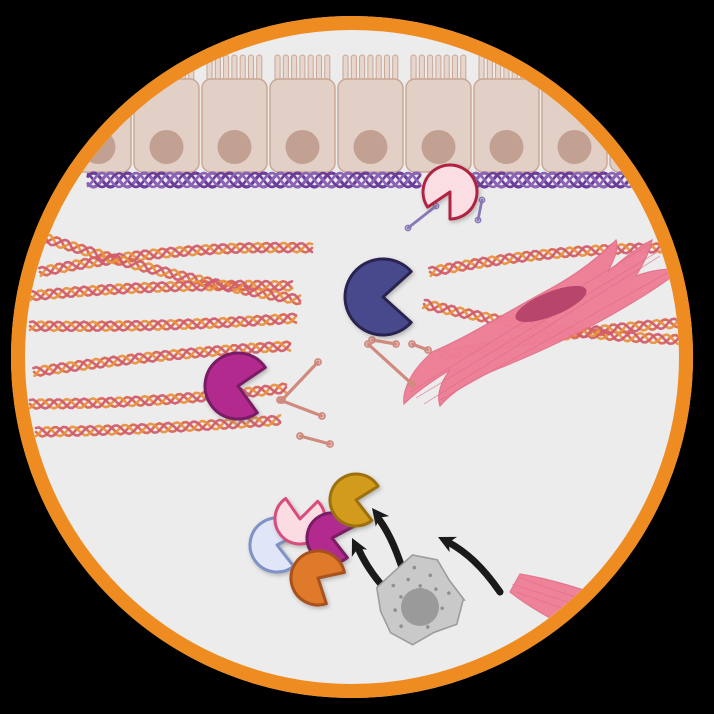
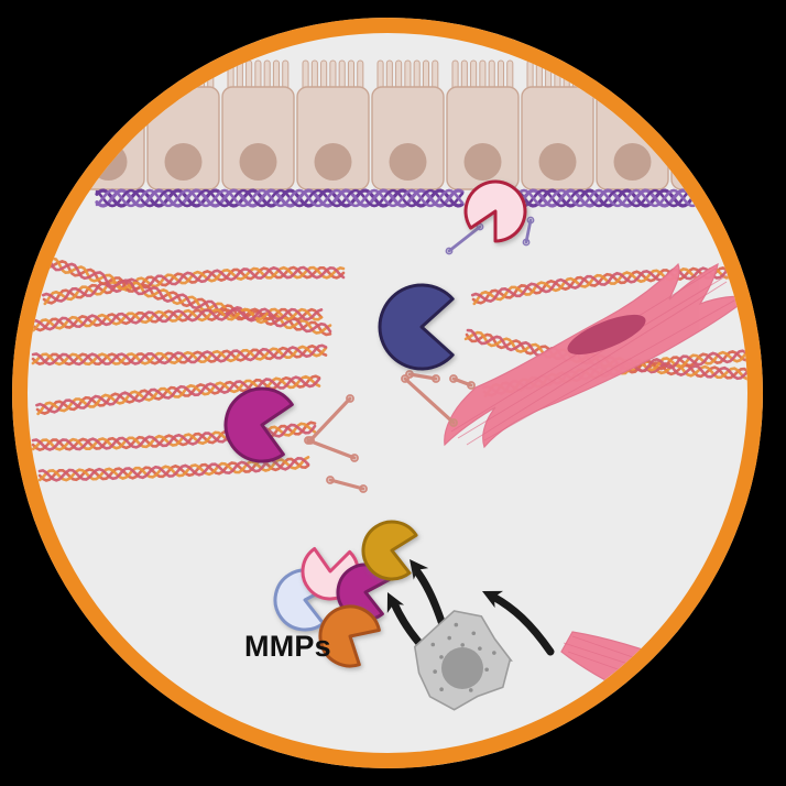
+ MMPs
